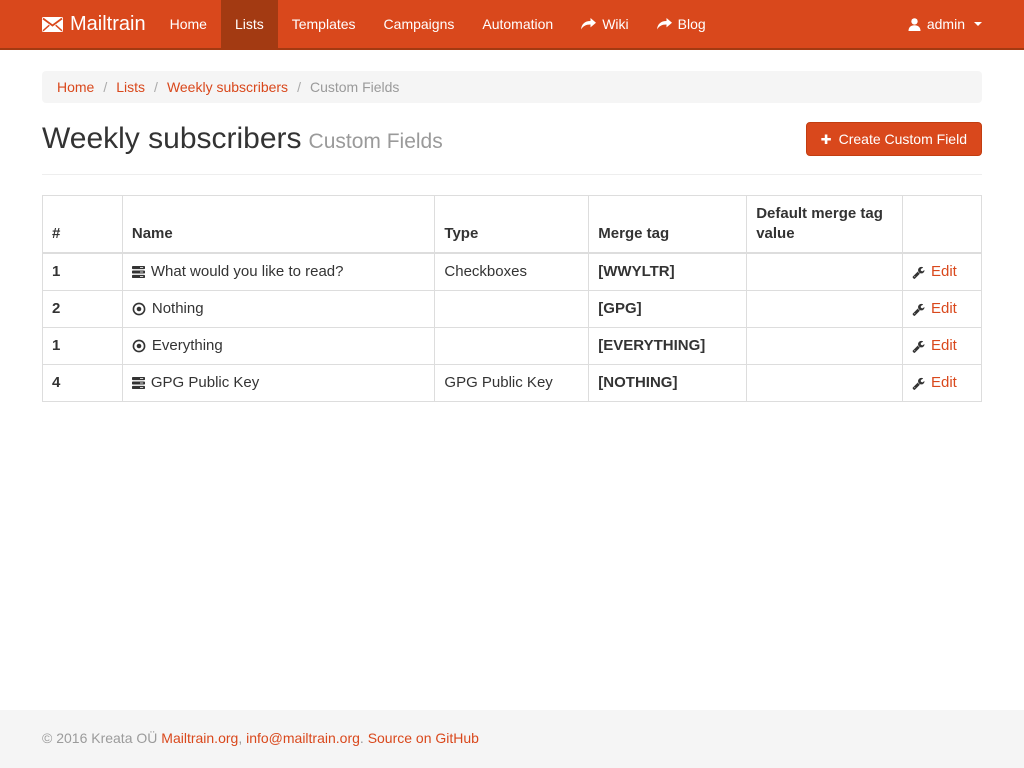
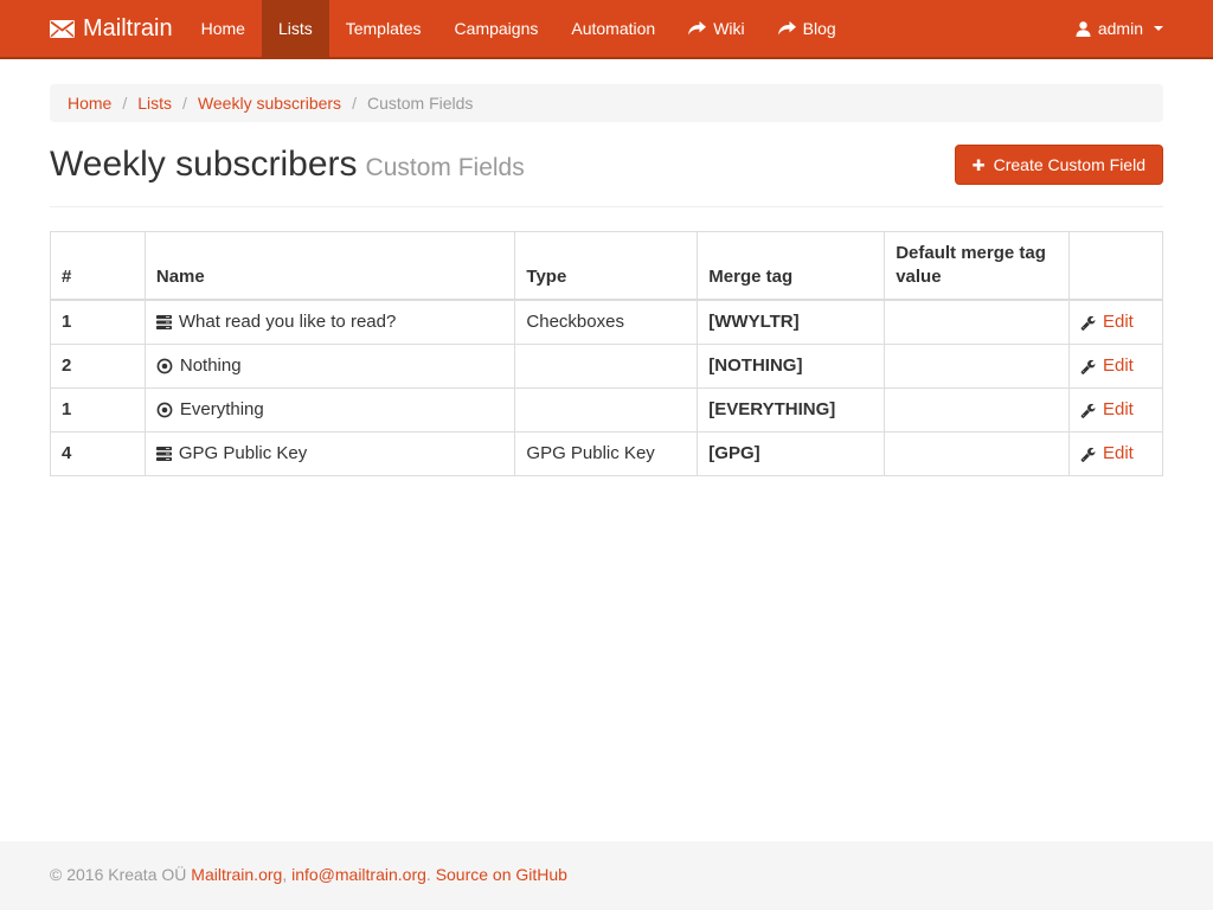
  Mailtrain
  Home
  Lists
  Templates
  Campaigns
  Automation
  Wiki
  Blog
  admin
  Home
  Lists
  Weekly subscribers
  Custom Fields
  Weekly subscribers Custom Fields
  ✚
  Create Custom Field
  #	Name	Type	Merge tag	Default merge tag value
- 1	What would you like to read?	Checkboxes	[WWYLTR]		Edit
+ 1	What read you like to read?	Checkboxes	[WWYLTR]		Edit
- 2	Nothing		[GPG]		Edit
+ 2	Nothing		[NOTHING]		Edit
  1	Everything		[EVERYTHING]		Edit
- 4	GPG Public Key	GPG Public Key	[NOTHING]		Edit
+ 4	GPG Public Key	GPG Public Key	[GPG]		Edit
  © 2016 Kreata OÜ Mailtrain.org, info@mailtrain.org. Source on GitHub
